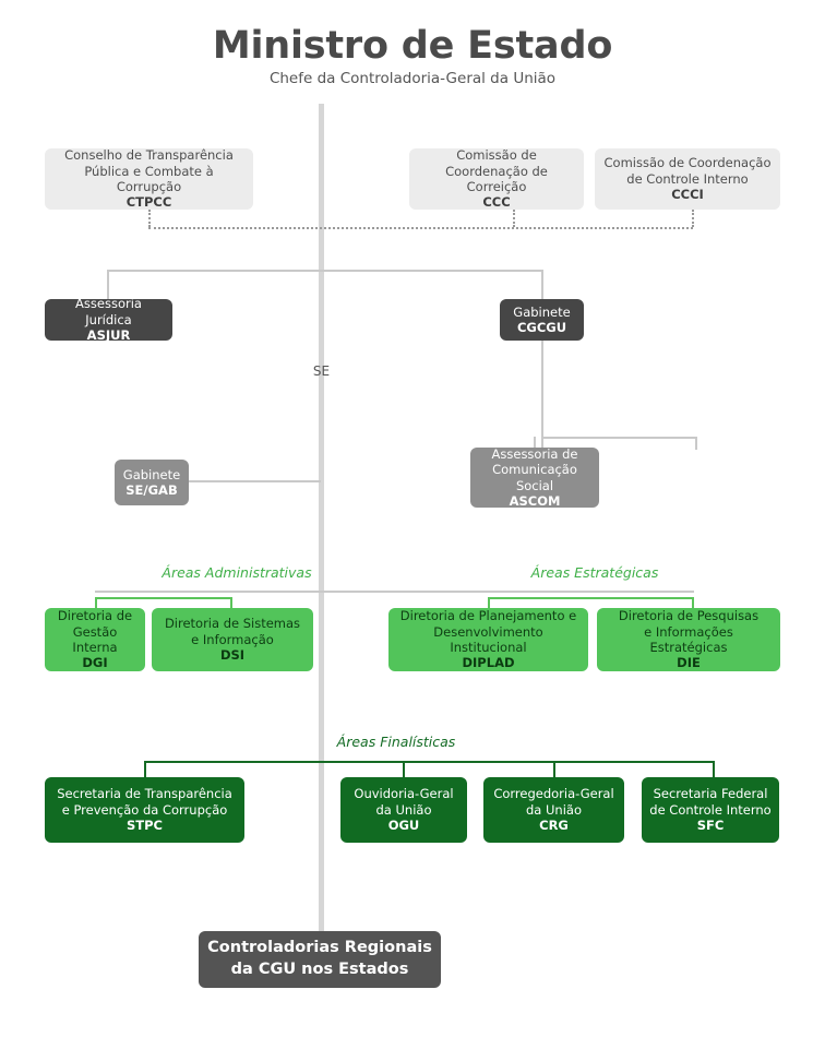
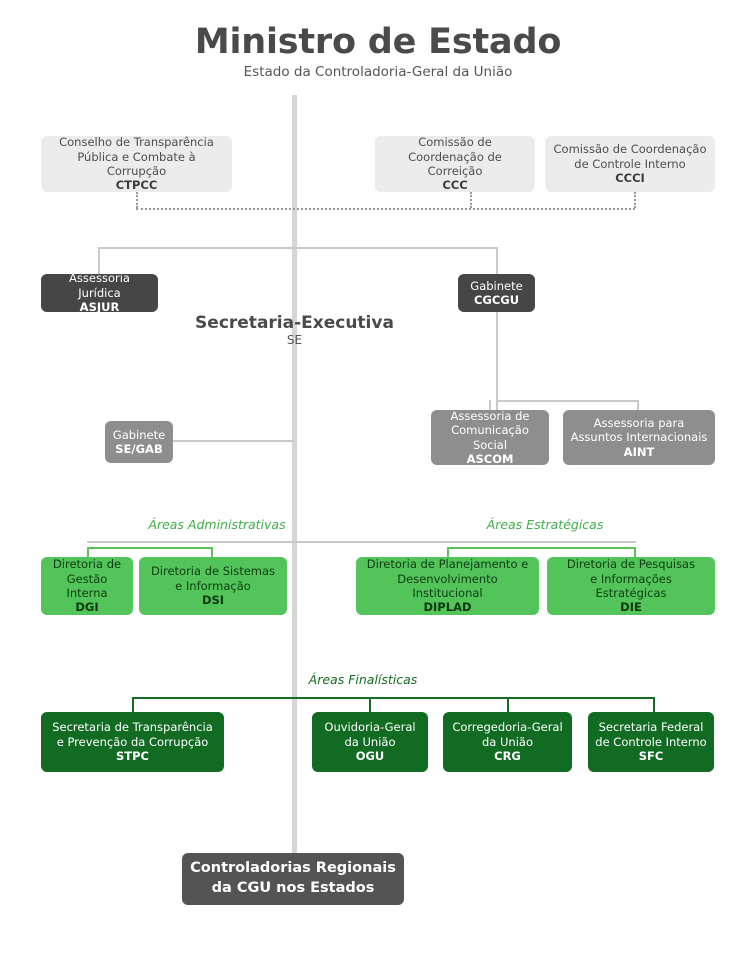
  Ministro de Estado
- Chefe da Controladoria-Geral da União
+ Estado da Controladoria-Geral da União
  Conselho de Transparência
  Pública e Combate à Corrupção
  CTPCC
  Comissão de
  Coordenação de Correição
  CCC
  Comissão de Coordenação
  de Controle Interno
  CCCI
  Assessoria Jurídica
  ASJUR
  Gabinete
  CGCGU
+ Secretaria-Executiva
  SE
  Assessoria de
  Comunicação Social
  ASCOM
+ Assessoria para
+ Assuntos Internacionais
+ AINT
  Gabinete
  SE/GAB
  Áreas Administrativas
  Áreas Estratégicas
  Diretoria de
  Gestão Interna
  DGI
  Diretoria de Sistemas
  e Informação
  DSI
  Diretoria de Planejamento e
  Desenvolvimento Institucional
  DIPLAD
  Diretoria de Pesquisas
  e Informações Estratégicas
  DIE
  Áreas Finalísticas
  Secretaria de Transparência
  e Prevenção da Corrupção
  STPC
  Ouvidoria-Geral
  da União
  OGU
  Corregedoria-Geral
  da União
  CRG
  Secretaria Federal
  de Controle Interno
  SFC
  Controladorias Regionais
  da CGU nos Estados
